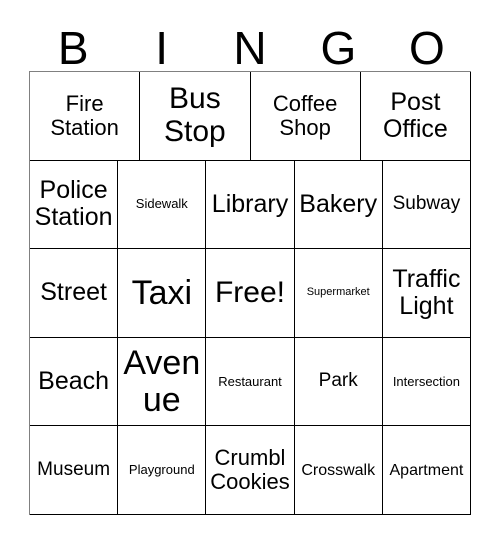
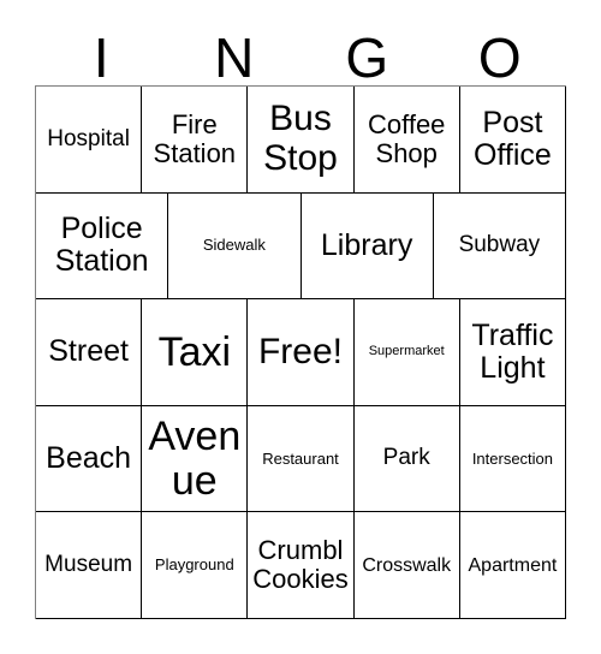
- B
  I
  N
  G
  O
+ Hospital
  Fire Station
  Bus Stop
  Coffee Shop
  Post Office
  Police Station
  Sidewalk
  Library
- Bakery
  Subway
  Street
  Taxi
  Free!
  Supermarket
  Traffic Light
  Beach
  Avenue
  Restaurant
  Park
  Intersection
  Museum
  Playground
  Crumbl Cookies
  Crosswalk
  Apartment
